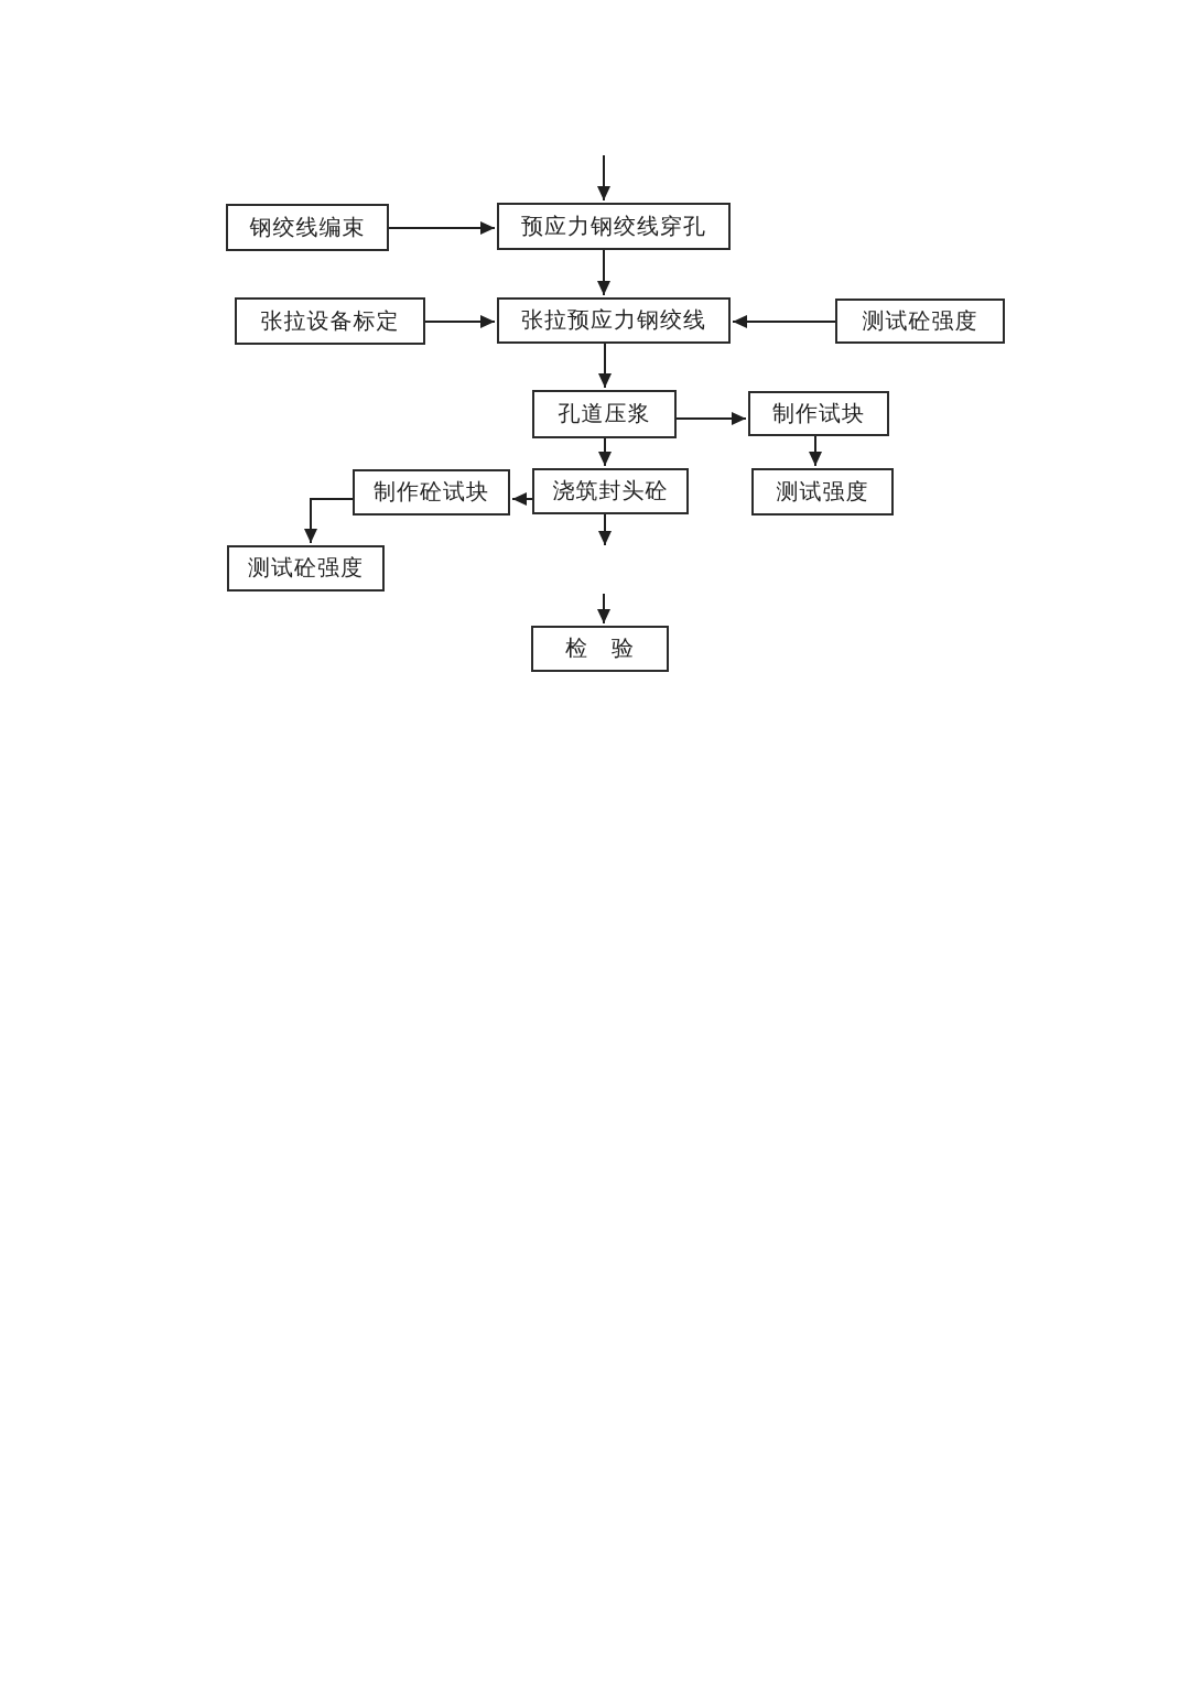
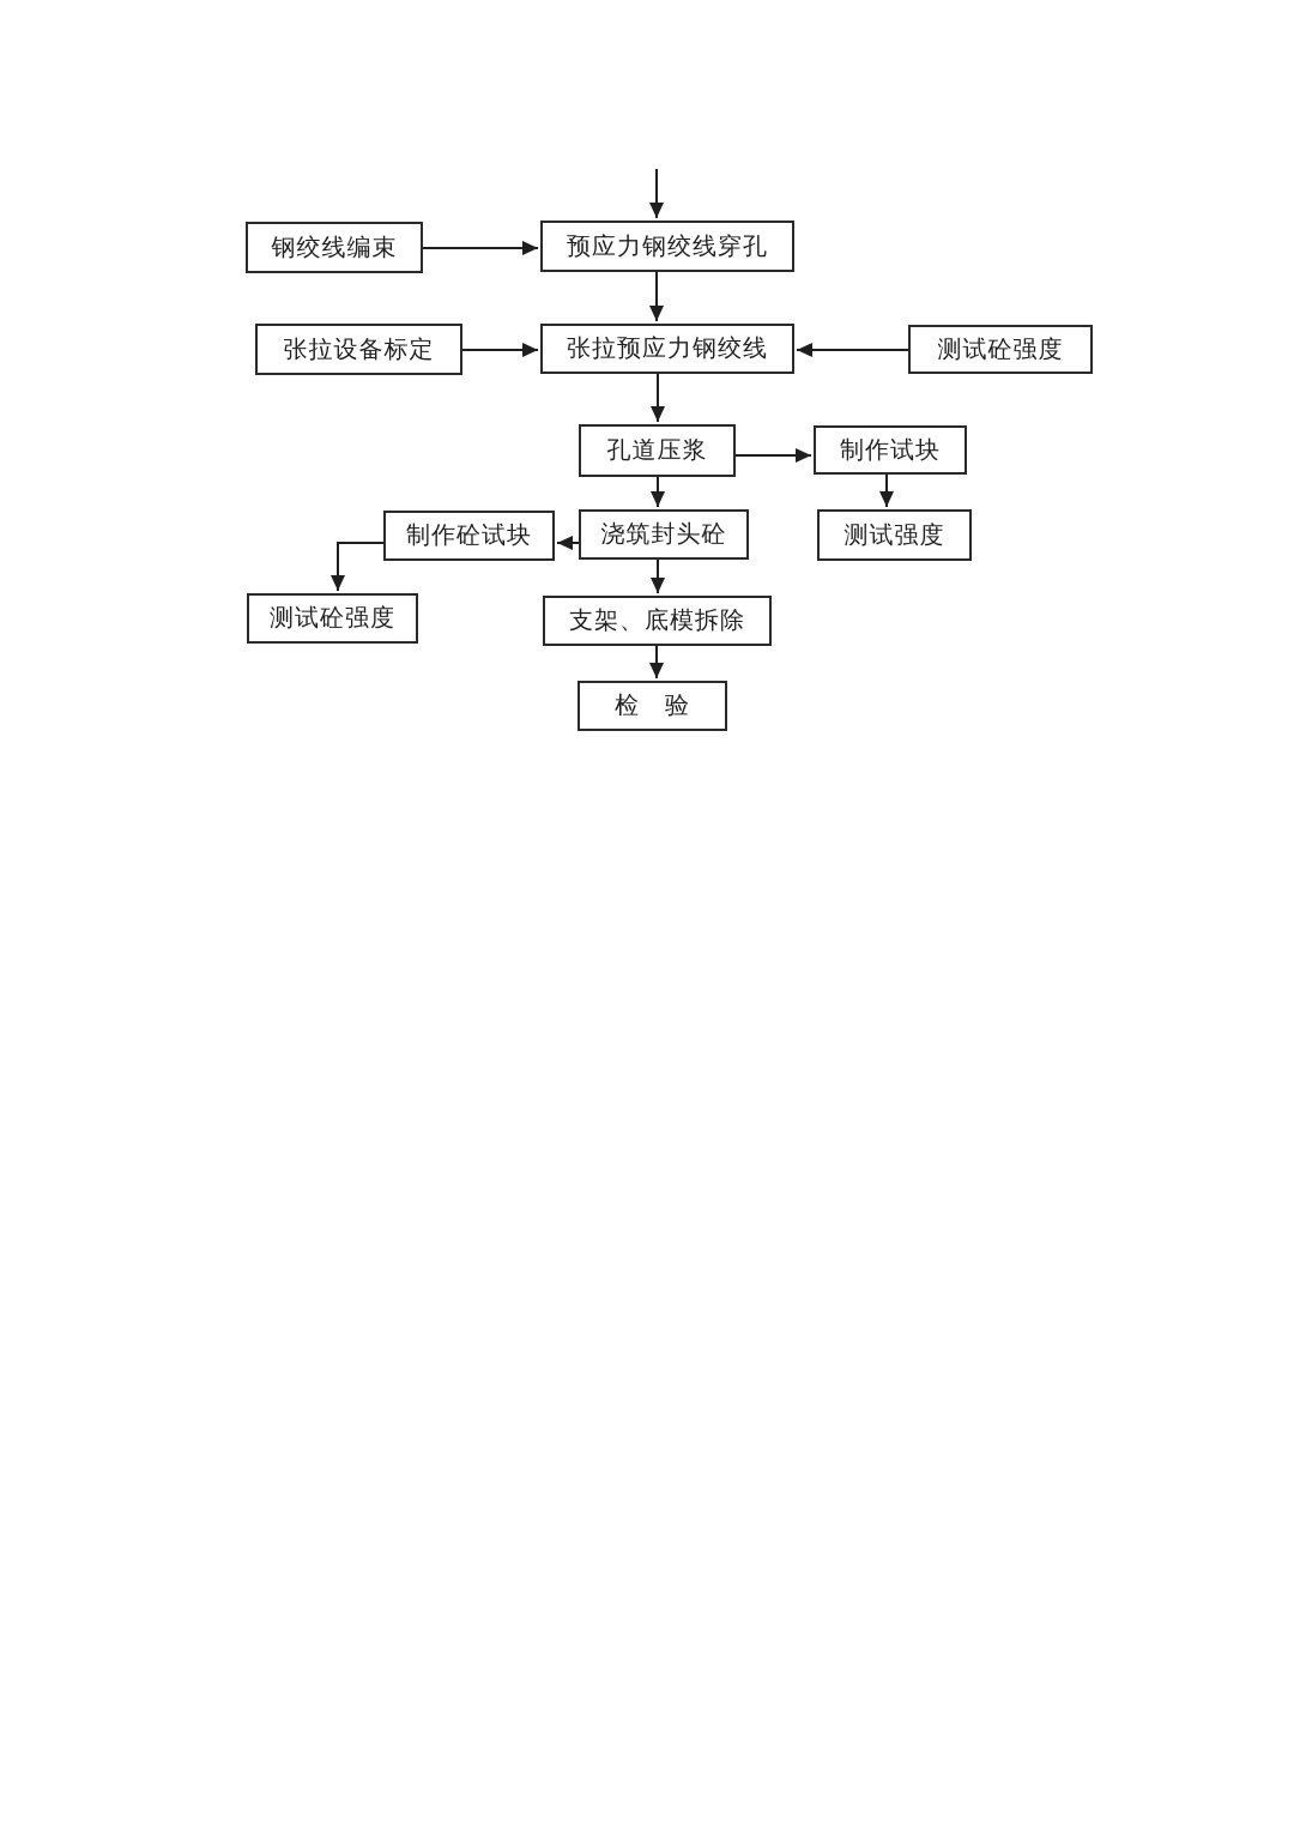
  钢绞线编束
  预应力钢绞线穿孔
  张拉设备标定
  张拉预应力钢绞线
  测试砼强度
  孔道压浆
  制作试块
  制作砼试块
  浇筑封头砼
  测试强度
  测试砼强度
+ 支架、底模拆除
  检 验
